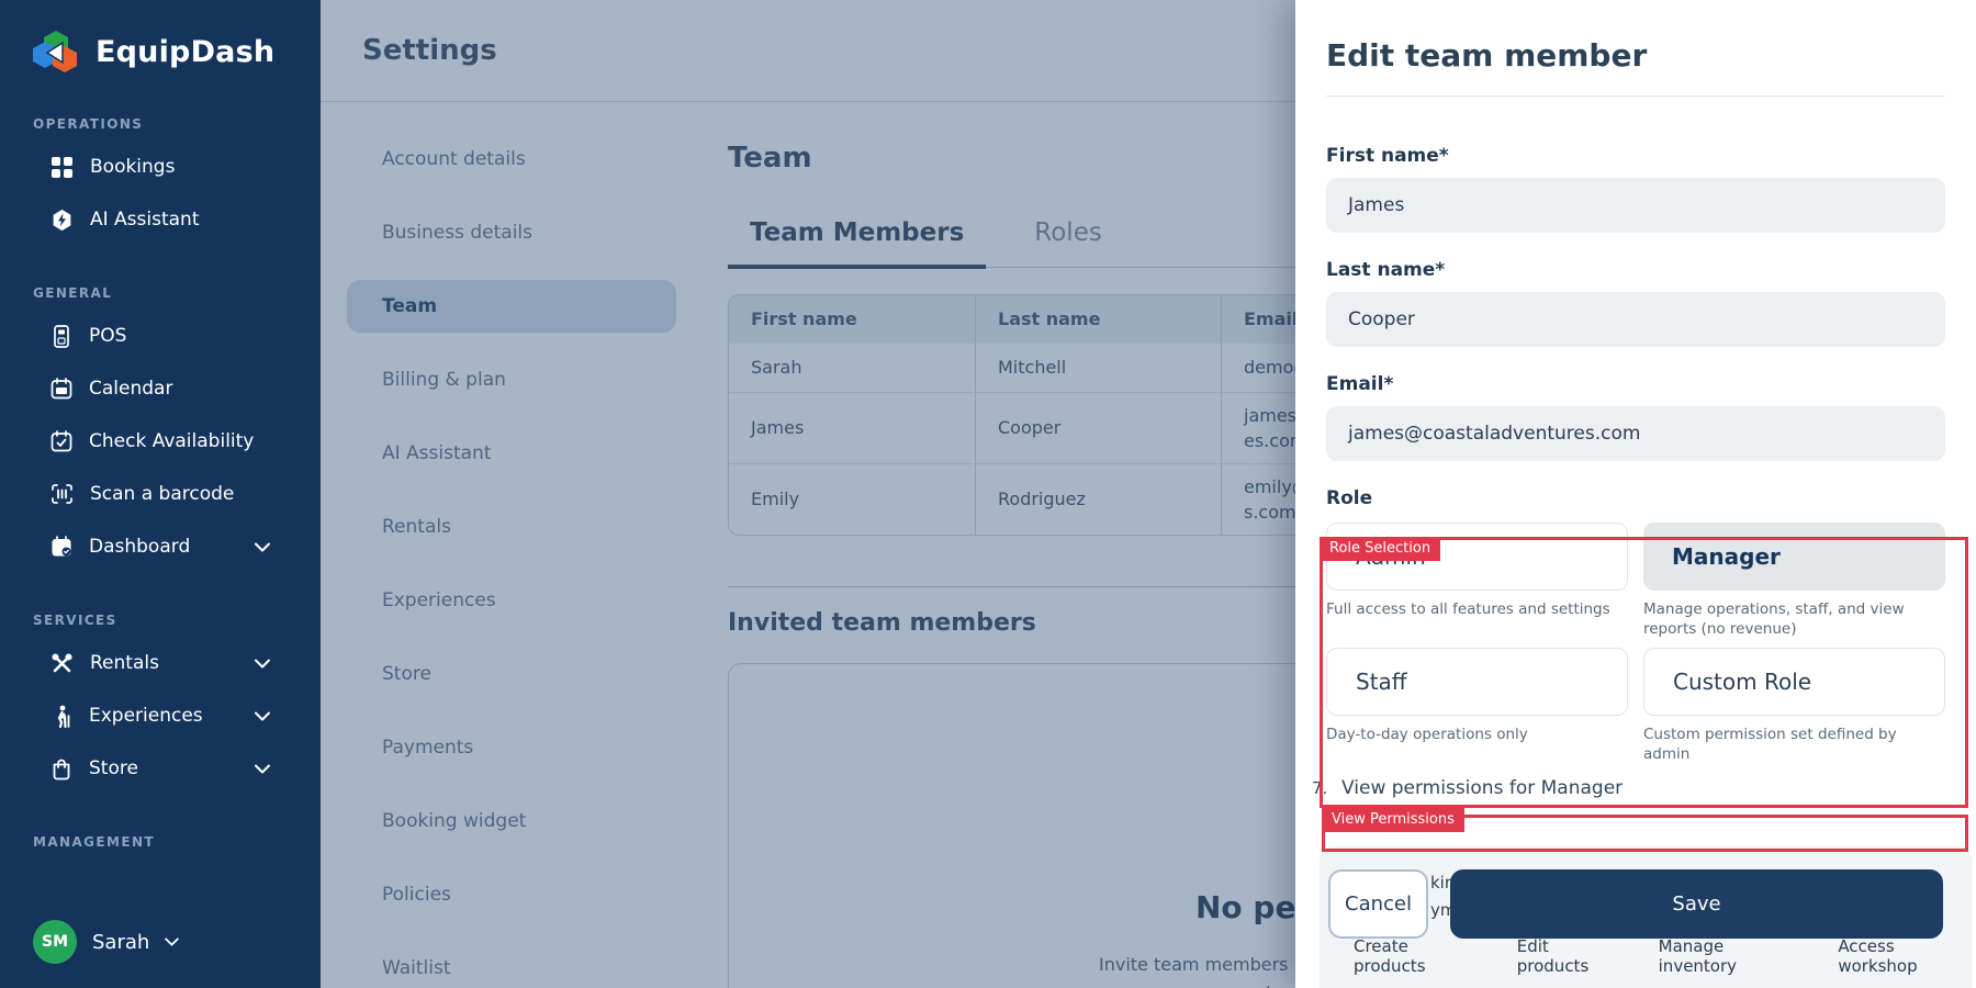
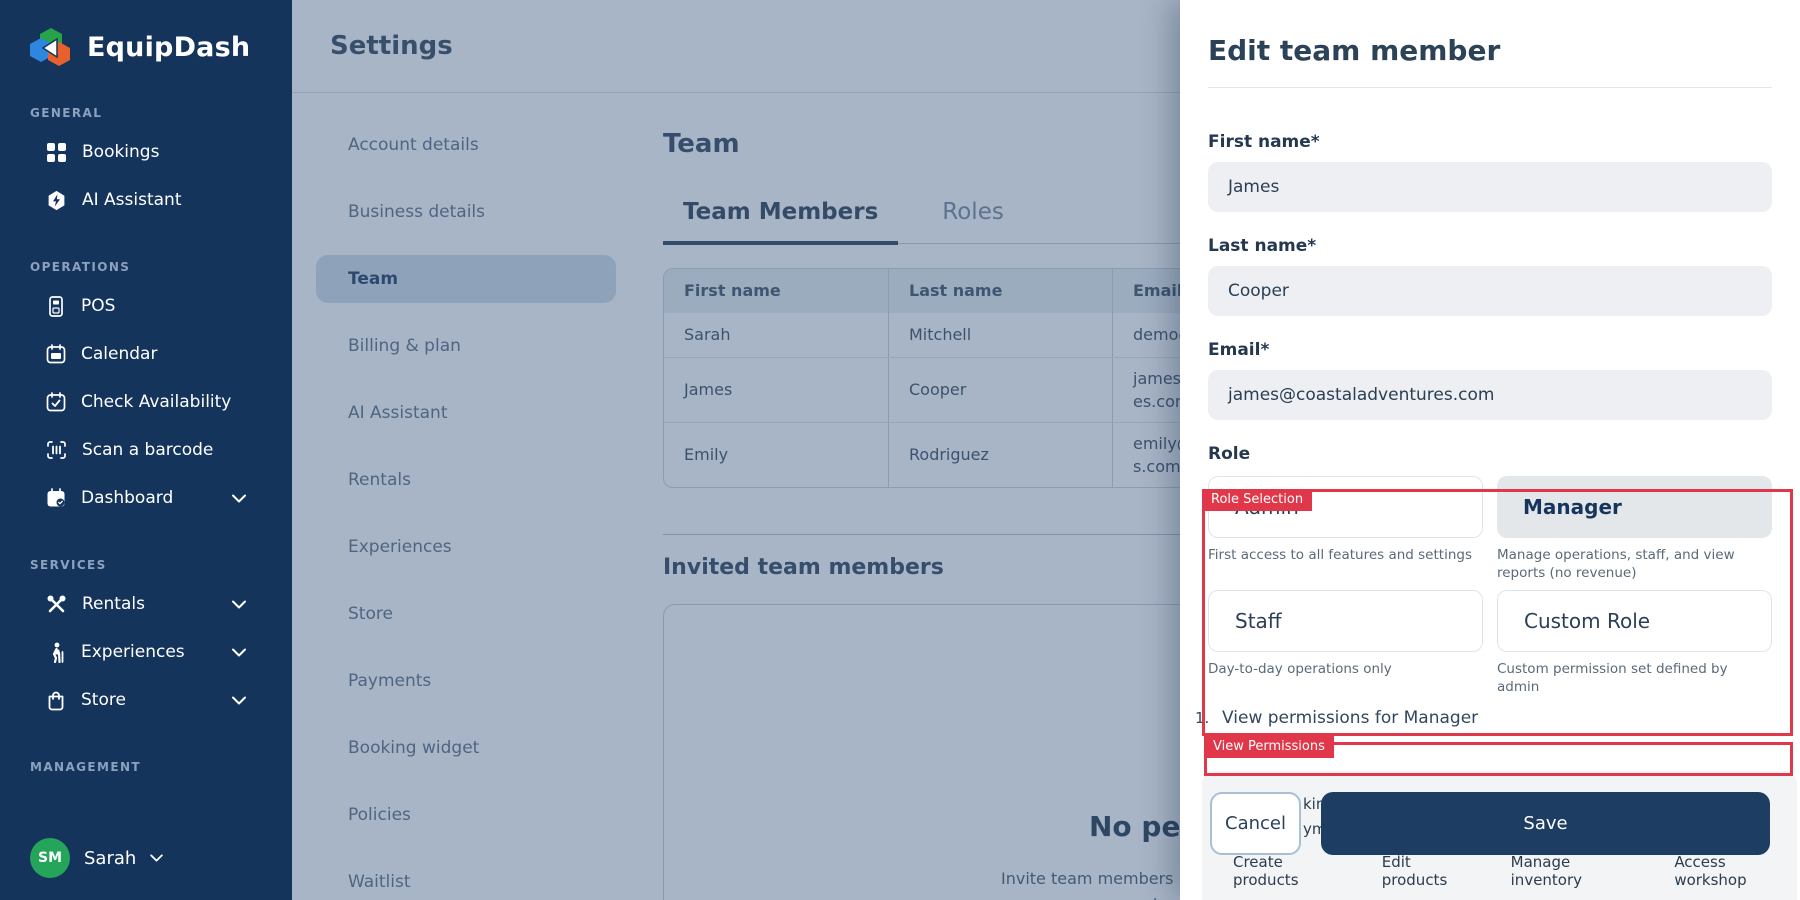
  EquipDash
- OPERATIONS
+ GENERAL
  Bookings
  AI Assistant
- GENERAL
+ OPERATIONS
  POS
  Calendar
  Check Availability
  Scan a barcode
  Dashboard
  SERVICES
  Rentals
  Experiences
  Store
  MANAGEMENT
  SM
  Sarah
  Settings
  Account details
  Business details
  Team
  Billing & plan
  AI Assistant
  Rentals
  Experiences
  Store
  Payments
  Booking widget
  Policies
  Waitlist
  Team
  Team Members
  Roles
  First name
  Last name
  Emai
  Sarah
  Mitchell
  demo
  James
  Cooper
  james
  es.co
  Emily
  Rodriguez
  emily
  s.com
  Invited team members
  Invite team members
  Edit team member
  First name*
  James
  Last name*
  Cooper
  Email*
  james@coastaladventures.com
  Role
- Full access to all features and settings
+ First access to all features and settings
  Manager
  Manage operations, staff, and view reports (no revenue)
  Staff
  Day-to-day operations only
  Custom Role
  Custom permission set defined by admin
- 7.
+ 1.
  View permissions for Manager
  ym
  Create products
  Edit products
  Manage inventory
  Access workshop
  Cancel
  Save
  Role Selection
  View Permissions
